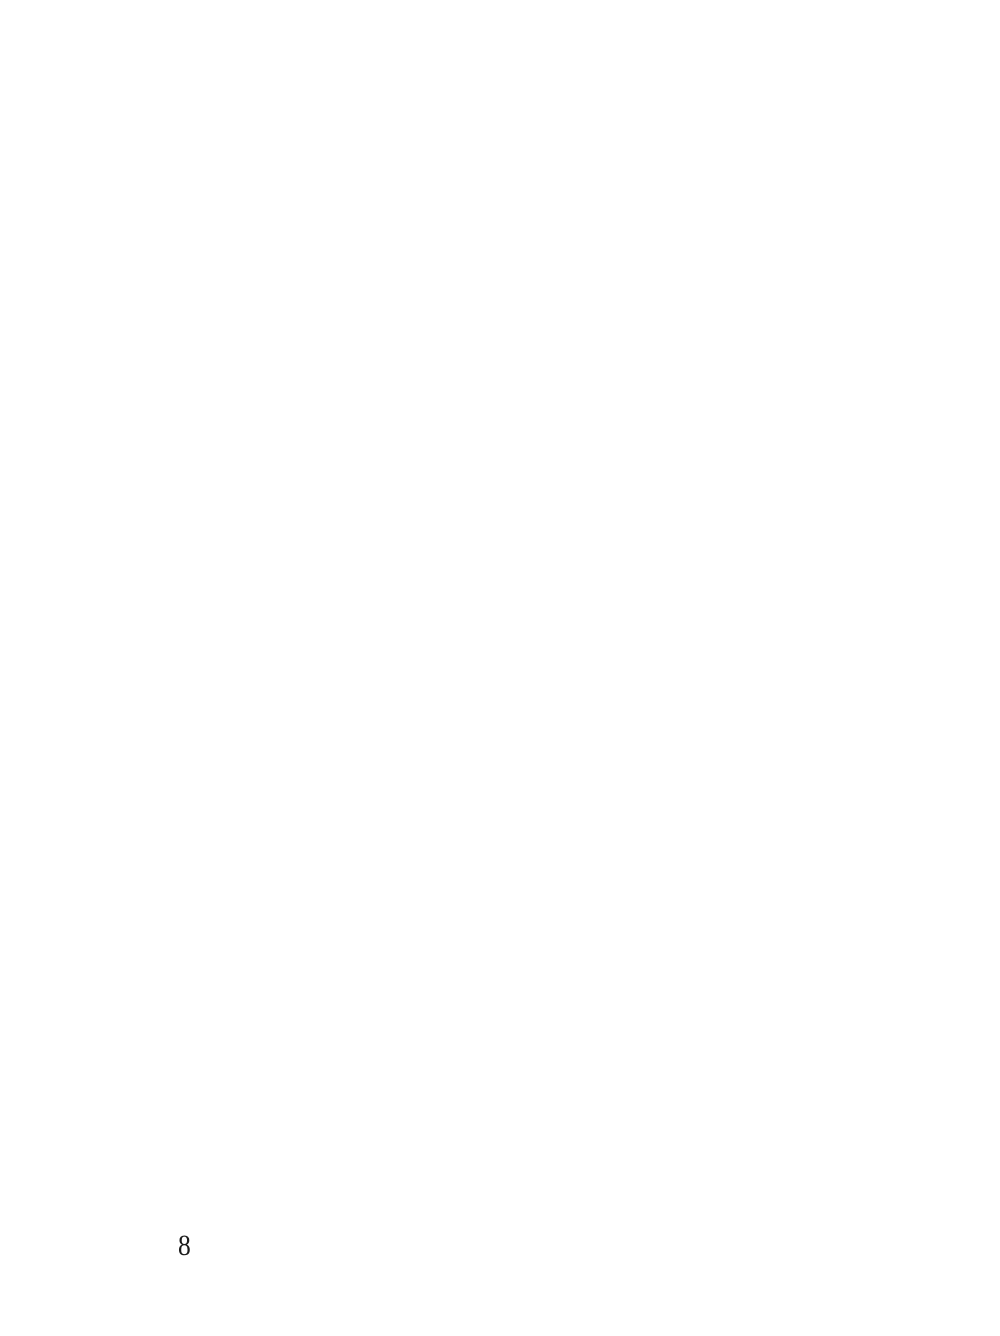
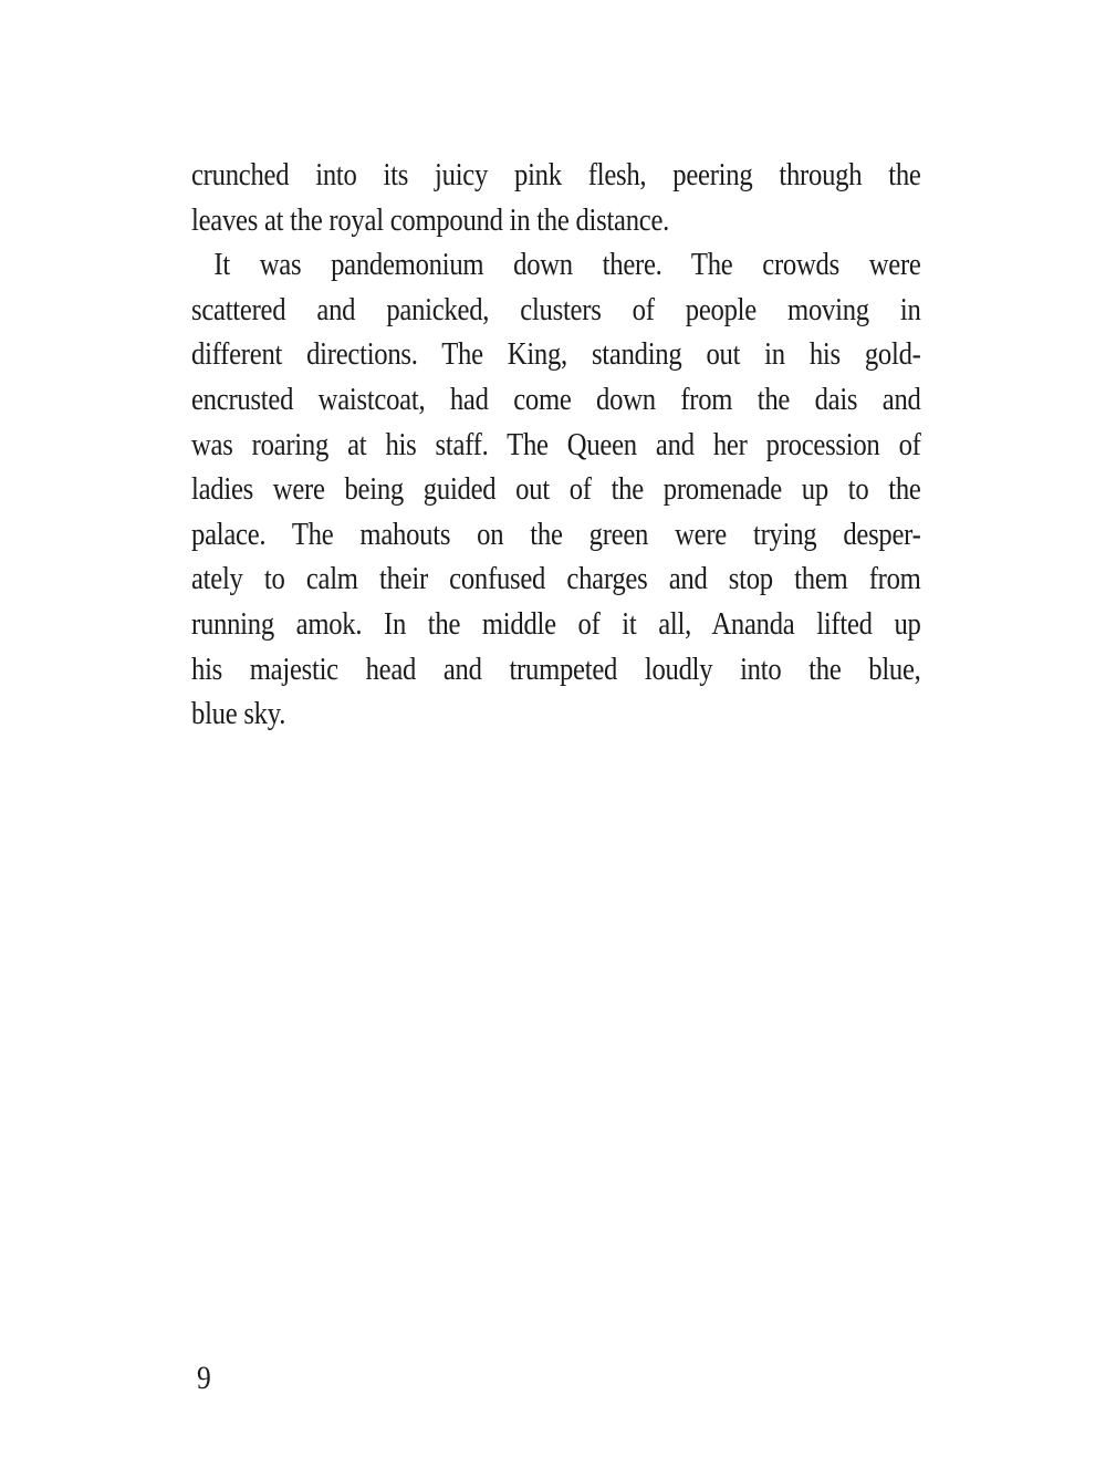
+ crunched into its juicy pink flesh, peering through the
+ leaves at the royal compound in the distance.
+ It was pandemonium down there. The crowds were
+ scattered and panicked, clusters of people moving in
+ different directions. The King, standing out in his gold-
+ encrusted waistcoat, had come down from the dais and
+ was roaring at his staff. The Queen and her procession of
+ ladies were being guided out of the promenade up to the
+ palace. The mahouts on the green were trying desper-
+ ately to calm their confused charges and stop them from
+ running amok. In the middle of it all, Ananda lifted up
+ his majestic head and trumpeted loudly into the blue,
+ blue sky.
- 8
+ 9
